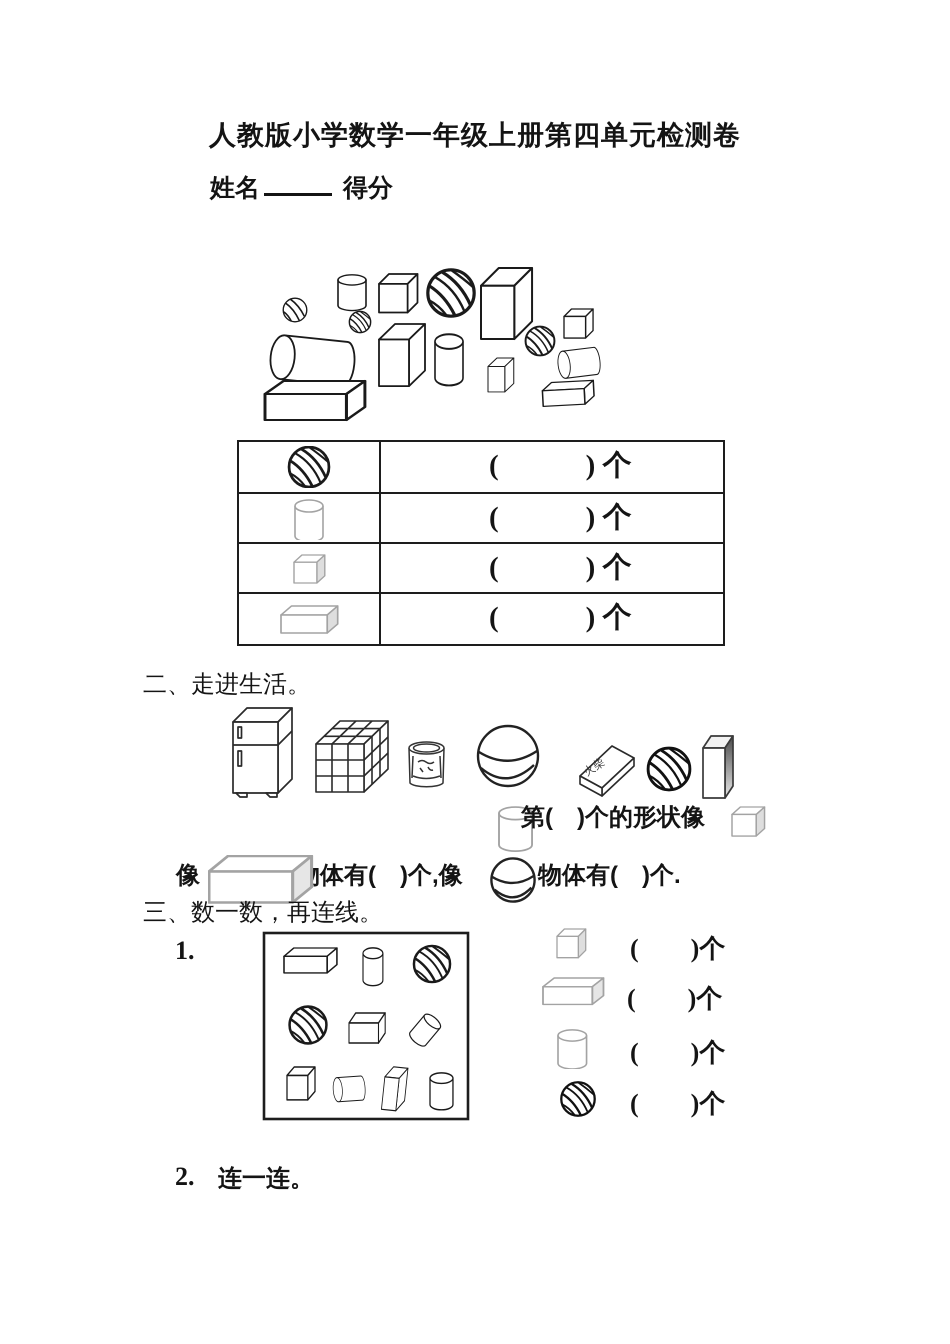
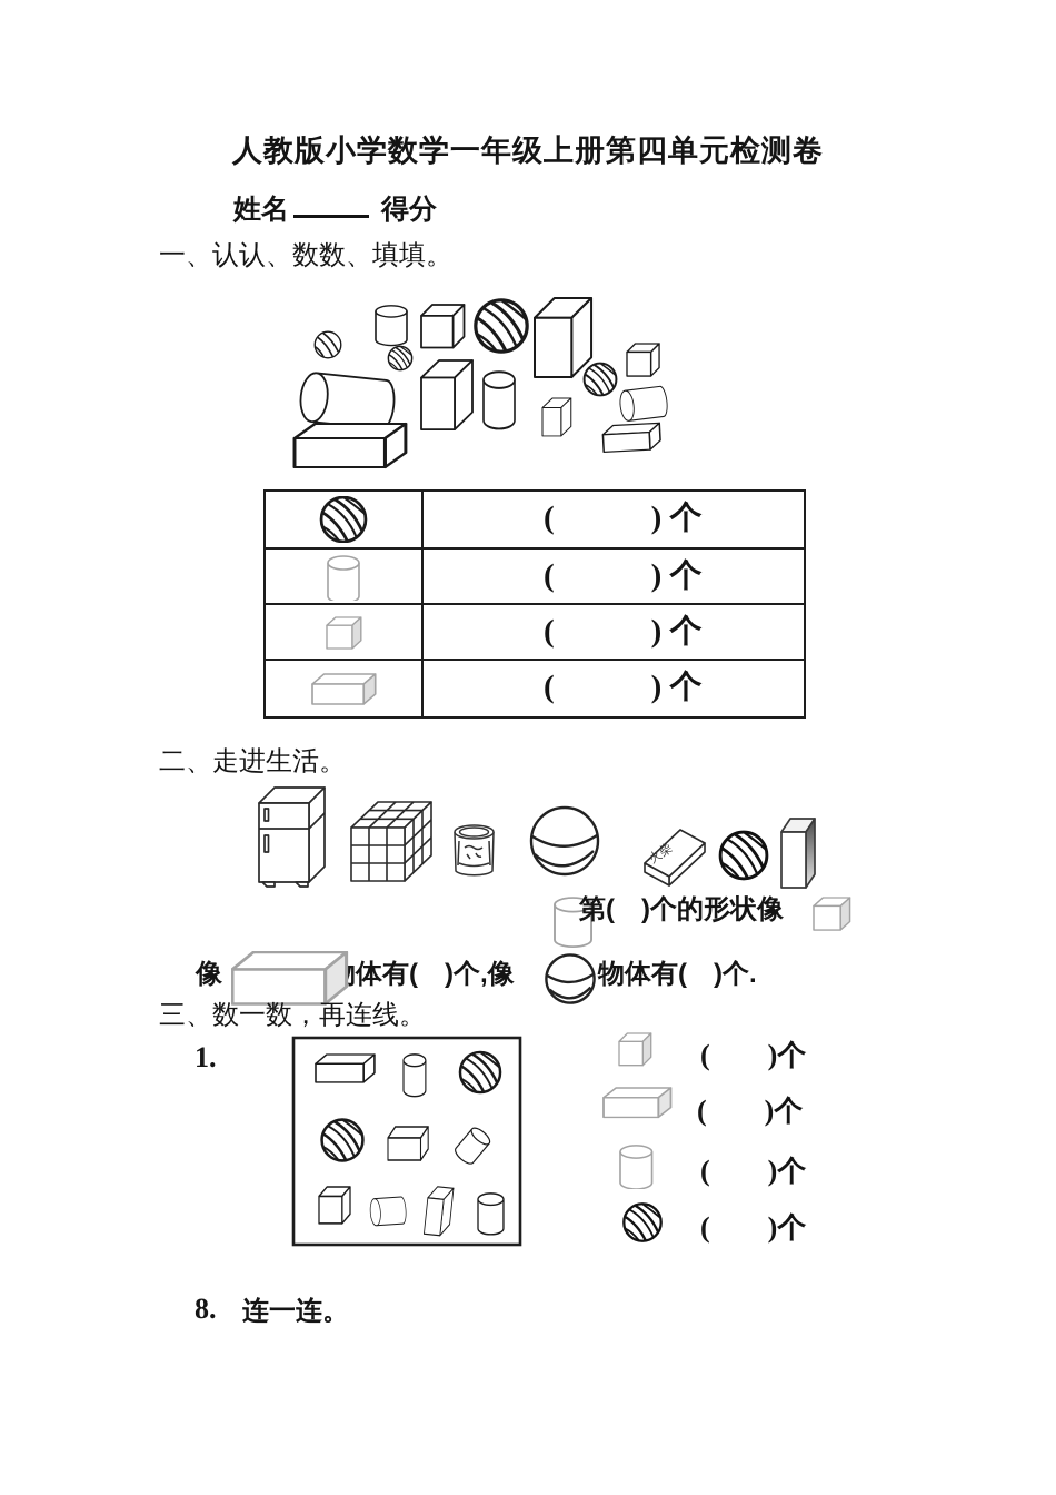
  人教版小学数学一年级上册第四单元检测卷
  姓名 得分
+ 一、认认、数数、填填。
  ( ) 个
  ( ) 个
  ( ) 个
  ( ) 个
  二、走进生活。
  第( )个的形状像
  像
  体有( )个,像
  物体有( )个.
  三、数一数，再连线。
  1.
  ( )个
  ( )个
  ( )个
  ( )个
- 2.
+ 8.
  连一连。
